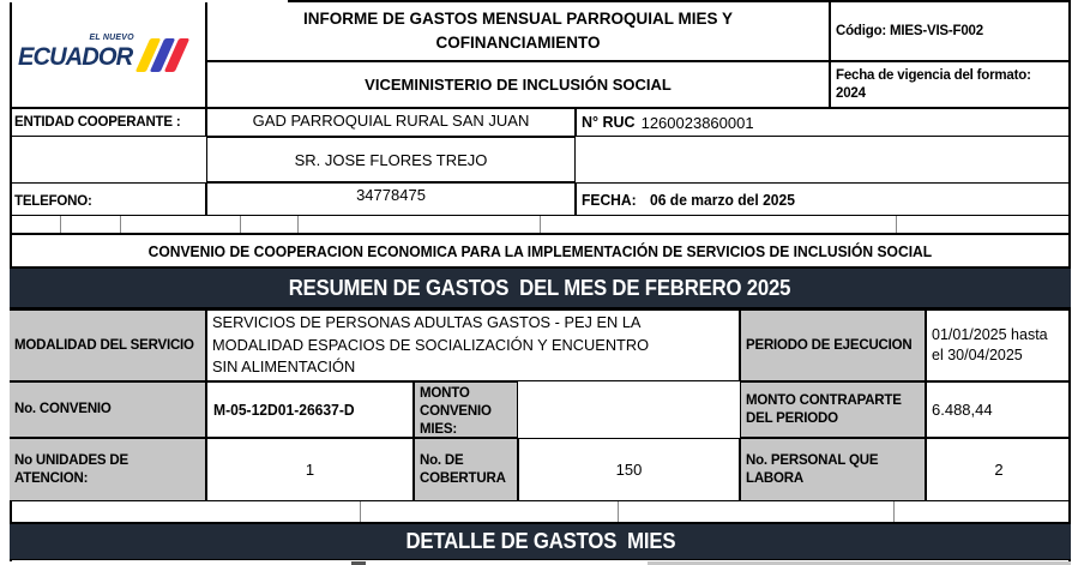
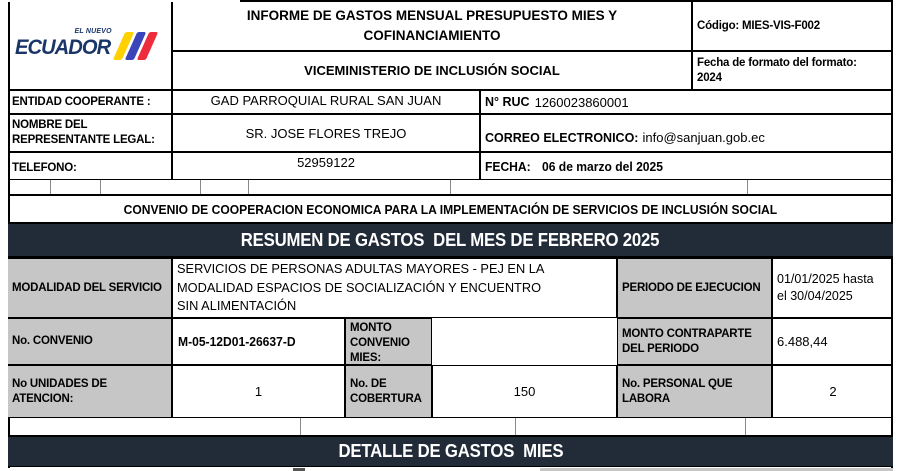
  ECUADOR
- INFORME DE GASTOS MENSUAL PARROQUIAL MIES Y
+ INFORME DE GASTOS MENSUAL PRESUPUESTO MIES Y
  COFINANCIAMIENTO
  Código: MIES-VIS-F002
  VICEMINISTERIO DE INCLUSIÓN SOCIAL
- Fecha de vigencia del formato:
+ Fecha de formato del formato:
  2024
  ENTIDAD COOPERANTE :
  GAD PARROQUIAL RURAL SAN JUAN
  N° RUC
  1260023860001
+ NOMBRE DEL REPRESENTANTE LEGAL:
  SR. JOSE FLORES TREJO
+ CORREO ELECTRONICO:
+ info@sanjuan.gob.ec
  TELEFONO:
- 34778475
+ 52959122
  FECHA:
  06 de marzo del 2025
  CONVENIO DE COOPERACION ECONOMICA PARA LA IMPLEMENTACIÓN DE SERVICIOS DE INCLUSIÓN SOCIAL
  RESUMEN DE GASTOS DEL MES DE FEBRERO 2025
  MODALIDAD DEL SERVICIO
- SERVICIOS DE PERSONAS ADULTAS GASTOS - PEJ EN LA MODALIDAD ESPACIOS DE SOCIALIZACIÓN Y ENCUENTRO SIN ALIMENTACIÓN
+ SERVICIOS DE PERSONAS ADULTAS MAYORES - PEJ EN LA MODALIDAD ESPACIOS DE SOCIALIZACIÓN Y ENCUENTRO SIN ALIMENTACIÓN
  PERIODO DE EJECUCION
  01/01/2025 hasta el 30/04/2025
  No. CONVENIO
  M-05-12D01-26637-D
  MONTO CONVENIO MIES:
  MONTO CONTRAPARTE DEL PERIODO
  6.488,44
  No UNIDADES DE ATENCION:
  1
  No. DE COBERTURA
  150
  No. PERSONAL QUE LABORA
  2
  DETALLE DE GASTOS MIES
